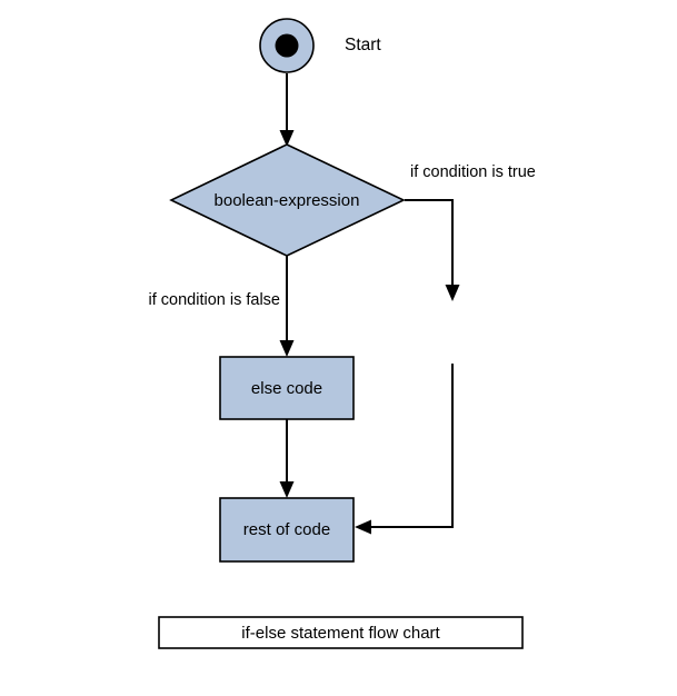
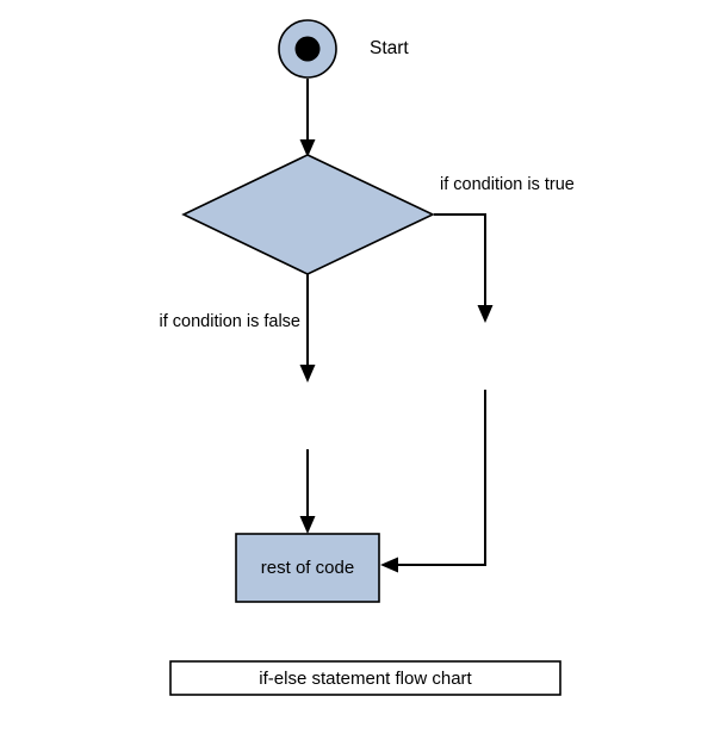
  Start
- boolean-expression
- else code
  rest of code
  if condition is true
  if condition is false
  if-else statement flow chart
